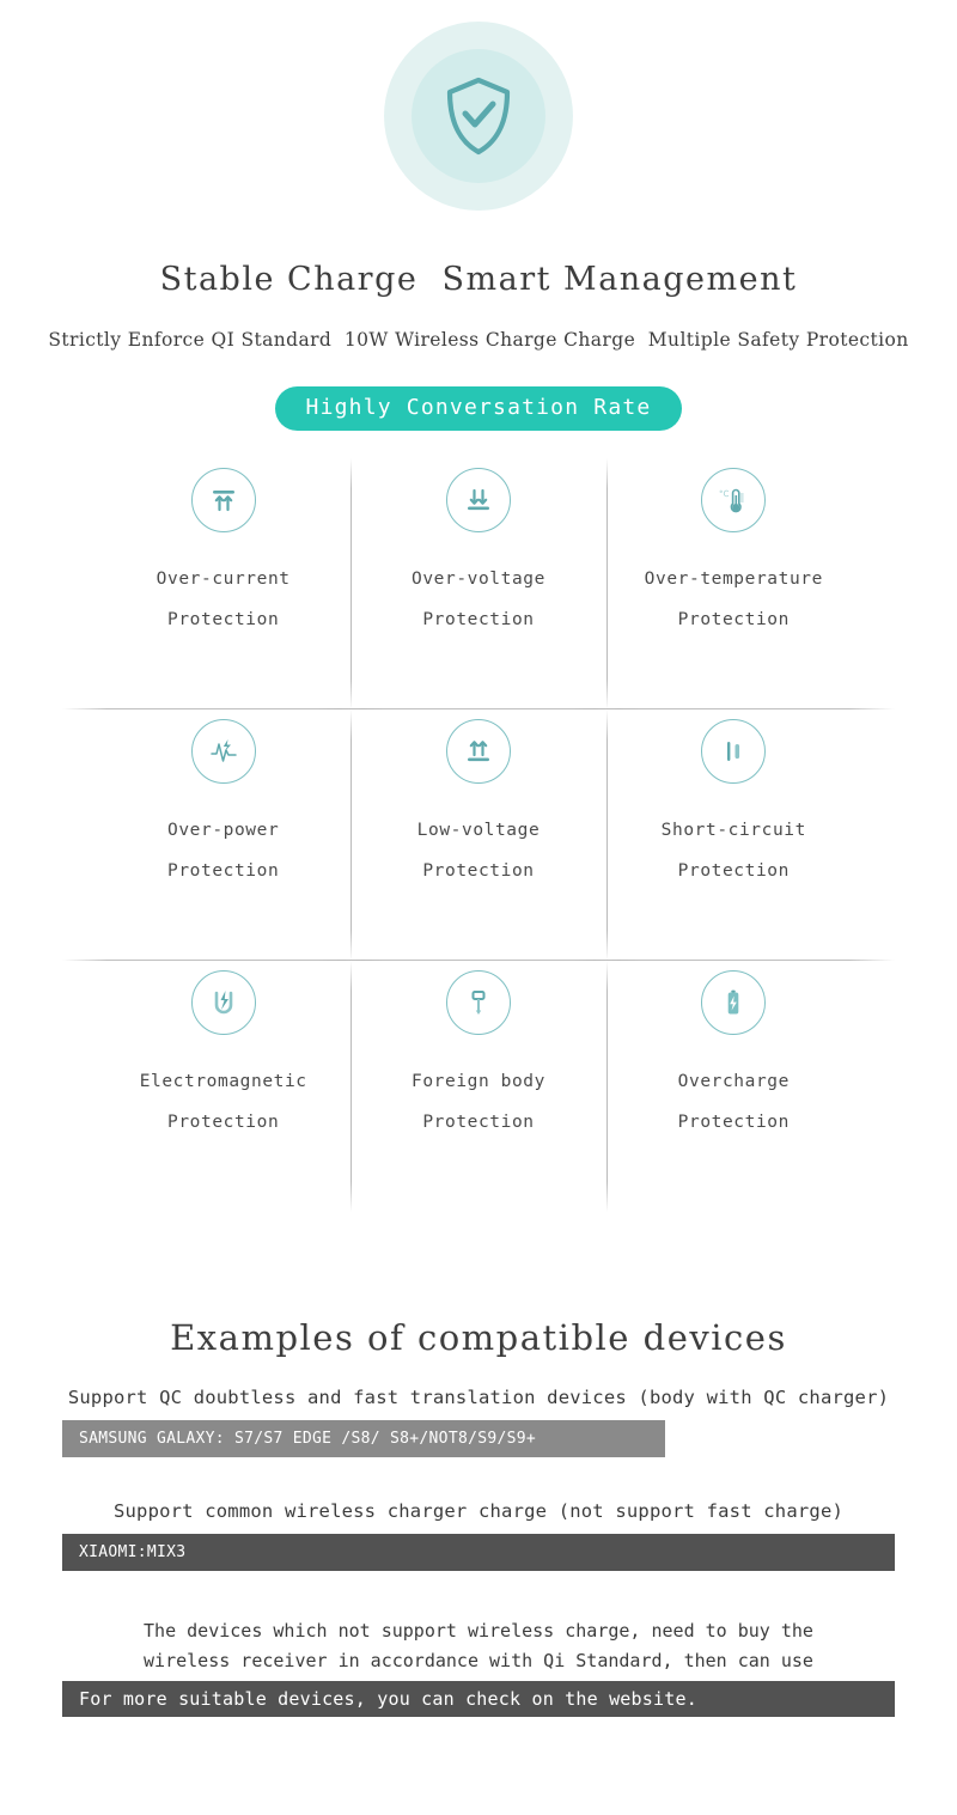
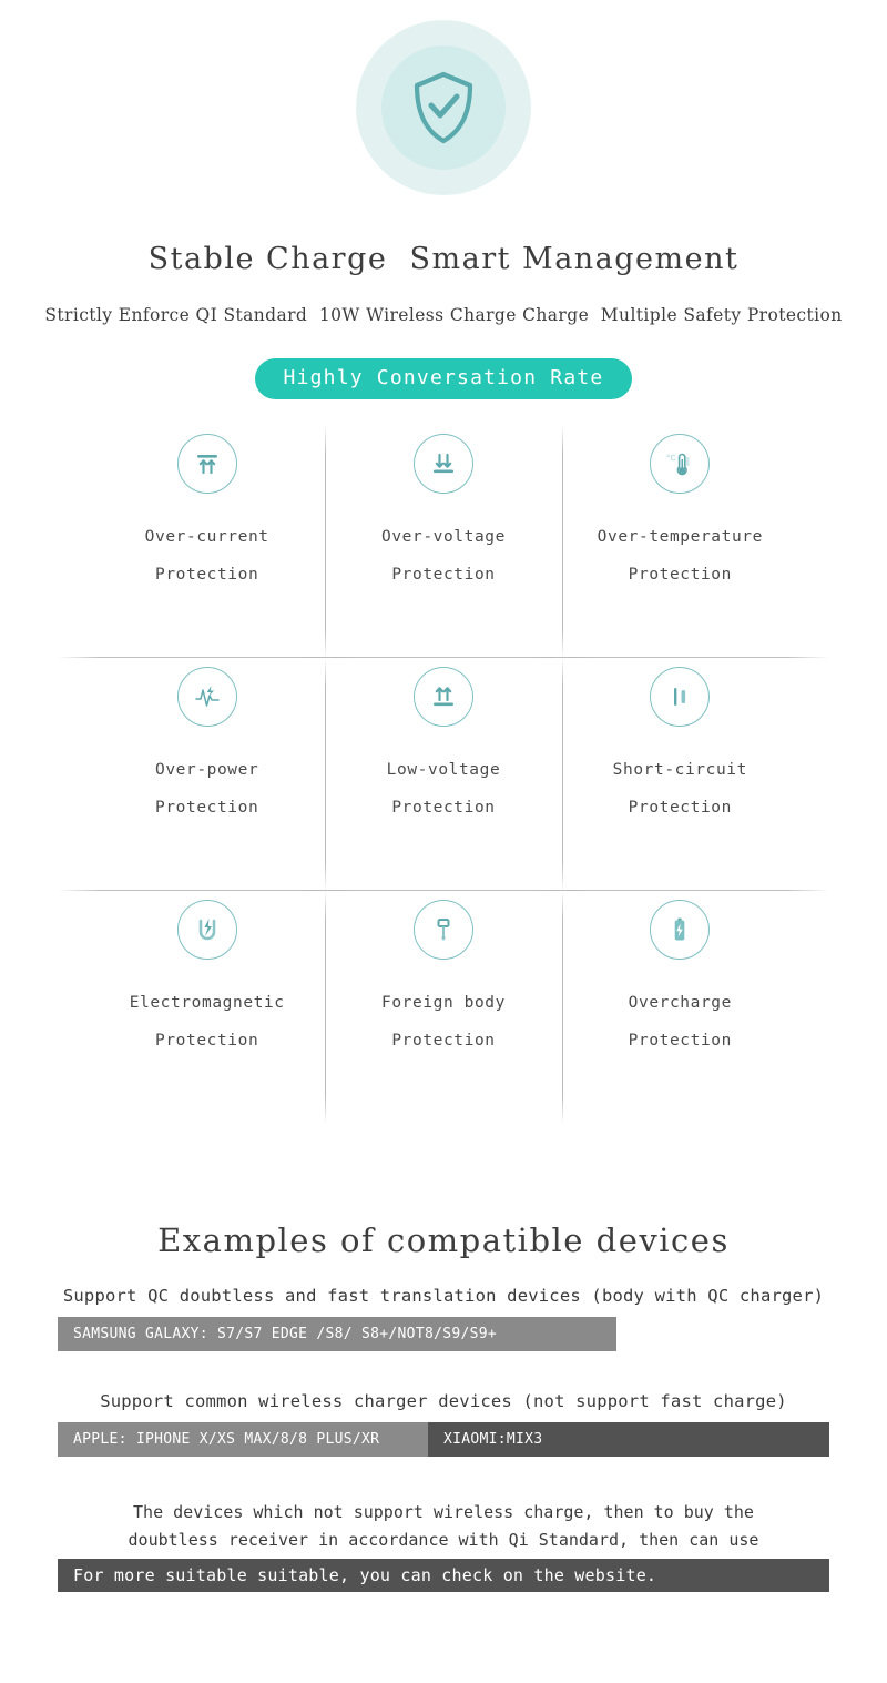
  Stable Charge Smart Management
  Strictly Enforce QI Standard 10W Wireless Charge Charge Multiple Safety Protection
  Highly Conversation Rate
  Over-current
  Protection
  Over-voltage
  Protection
  °C
  Over-temperature
  Protection
  Over-power
  Protection
  Low-voltage
  Protection
  Short-circuit
  Protection
  Electromagnetic
  Protection
  Foreign body
  Protection
  Overcharge
  Protection
  Examples of compatible devices
  Support QC doubtless and fast translation devices (body with QC charger)
  SAMSUNG GALAXY: S7/S7 EDGE /S8/ S8+/NOT8/S9/S9+
- Support common wireless charger charge (not support fast charge)
+ Support common wireless charger devices (not support fast charge)
+ APPLE: IPHONE X/XS MAX/8/8 PLUS/XR
  XIAOMI:MIX3
- The devices which not support wireless charge, need to buy the
+ The devices which not support wireless charge, then to buy the
- wireless receiver in accordance with Qi Standard, then can use
+ doubtless receiver in accordance with Qi Standard, then can use
- For more suitable devices, you can check on the website.
+ For more suitable suitable, you can check on the website.
